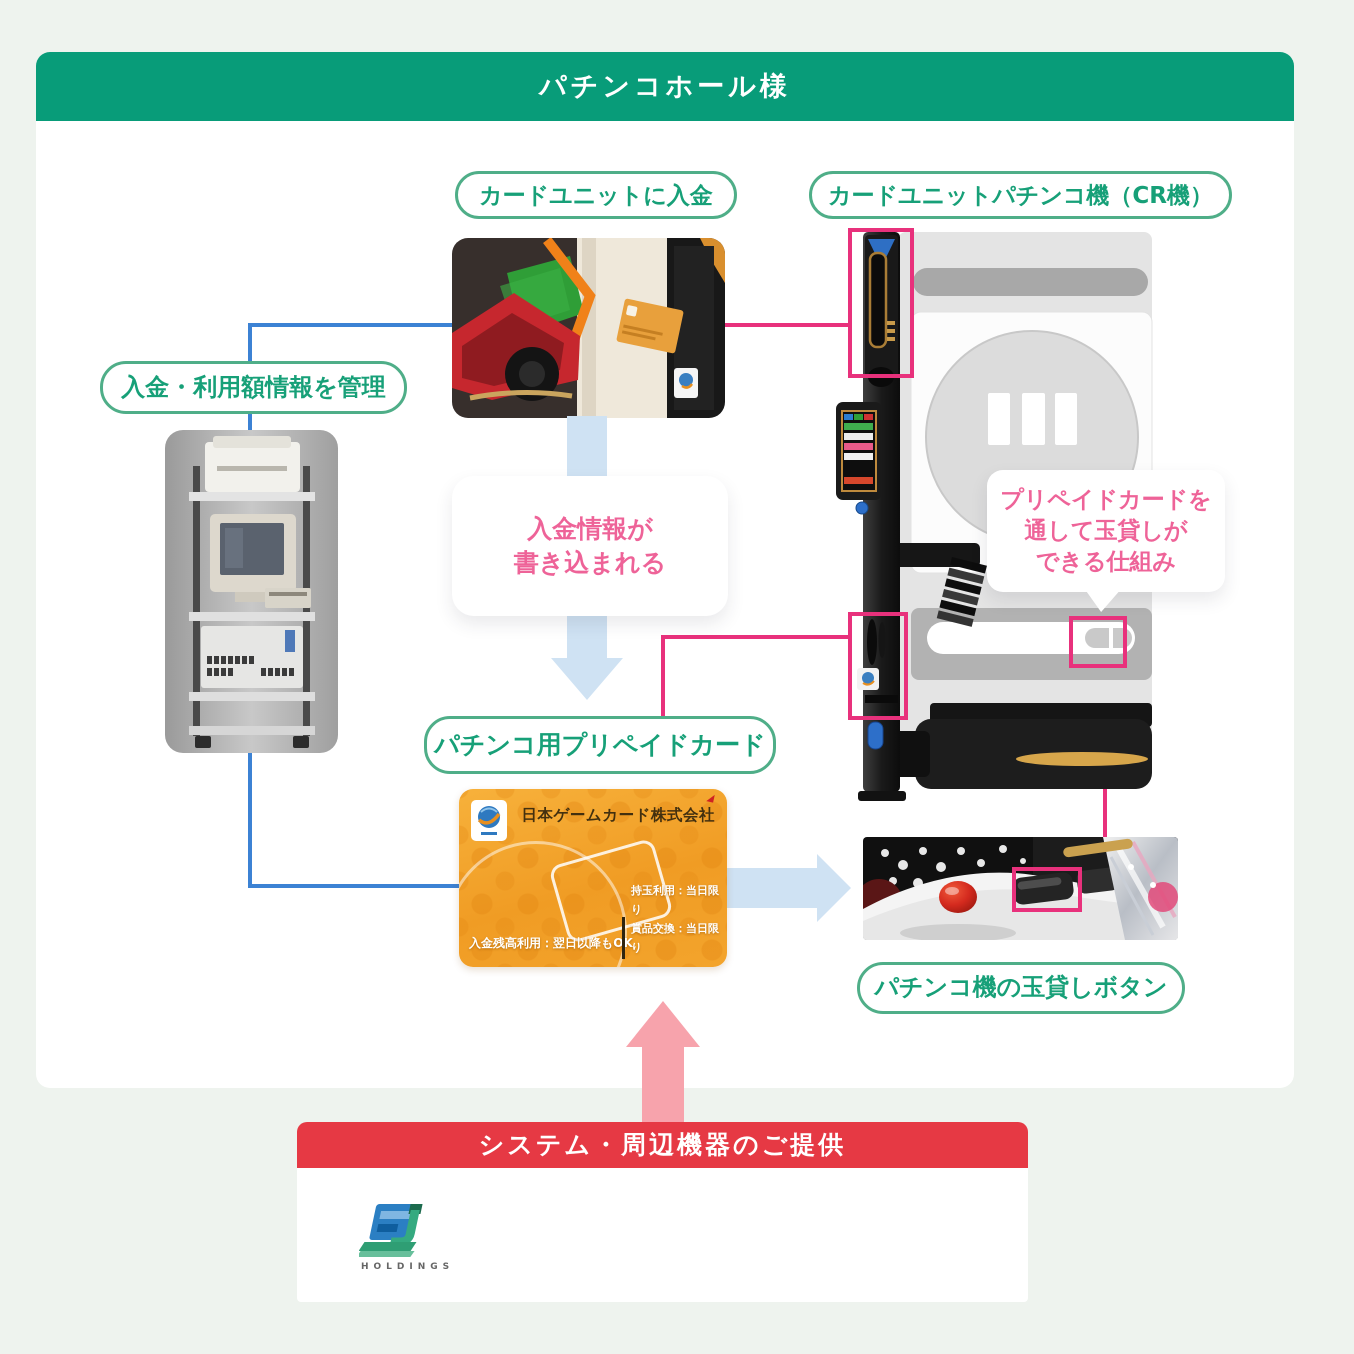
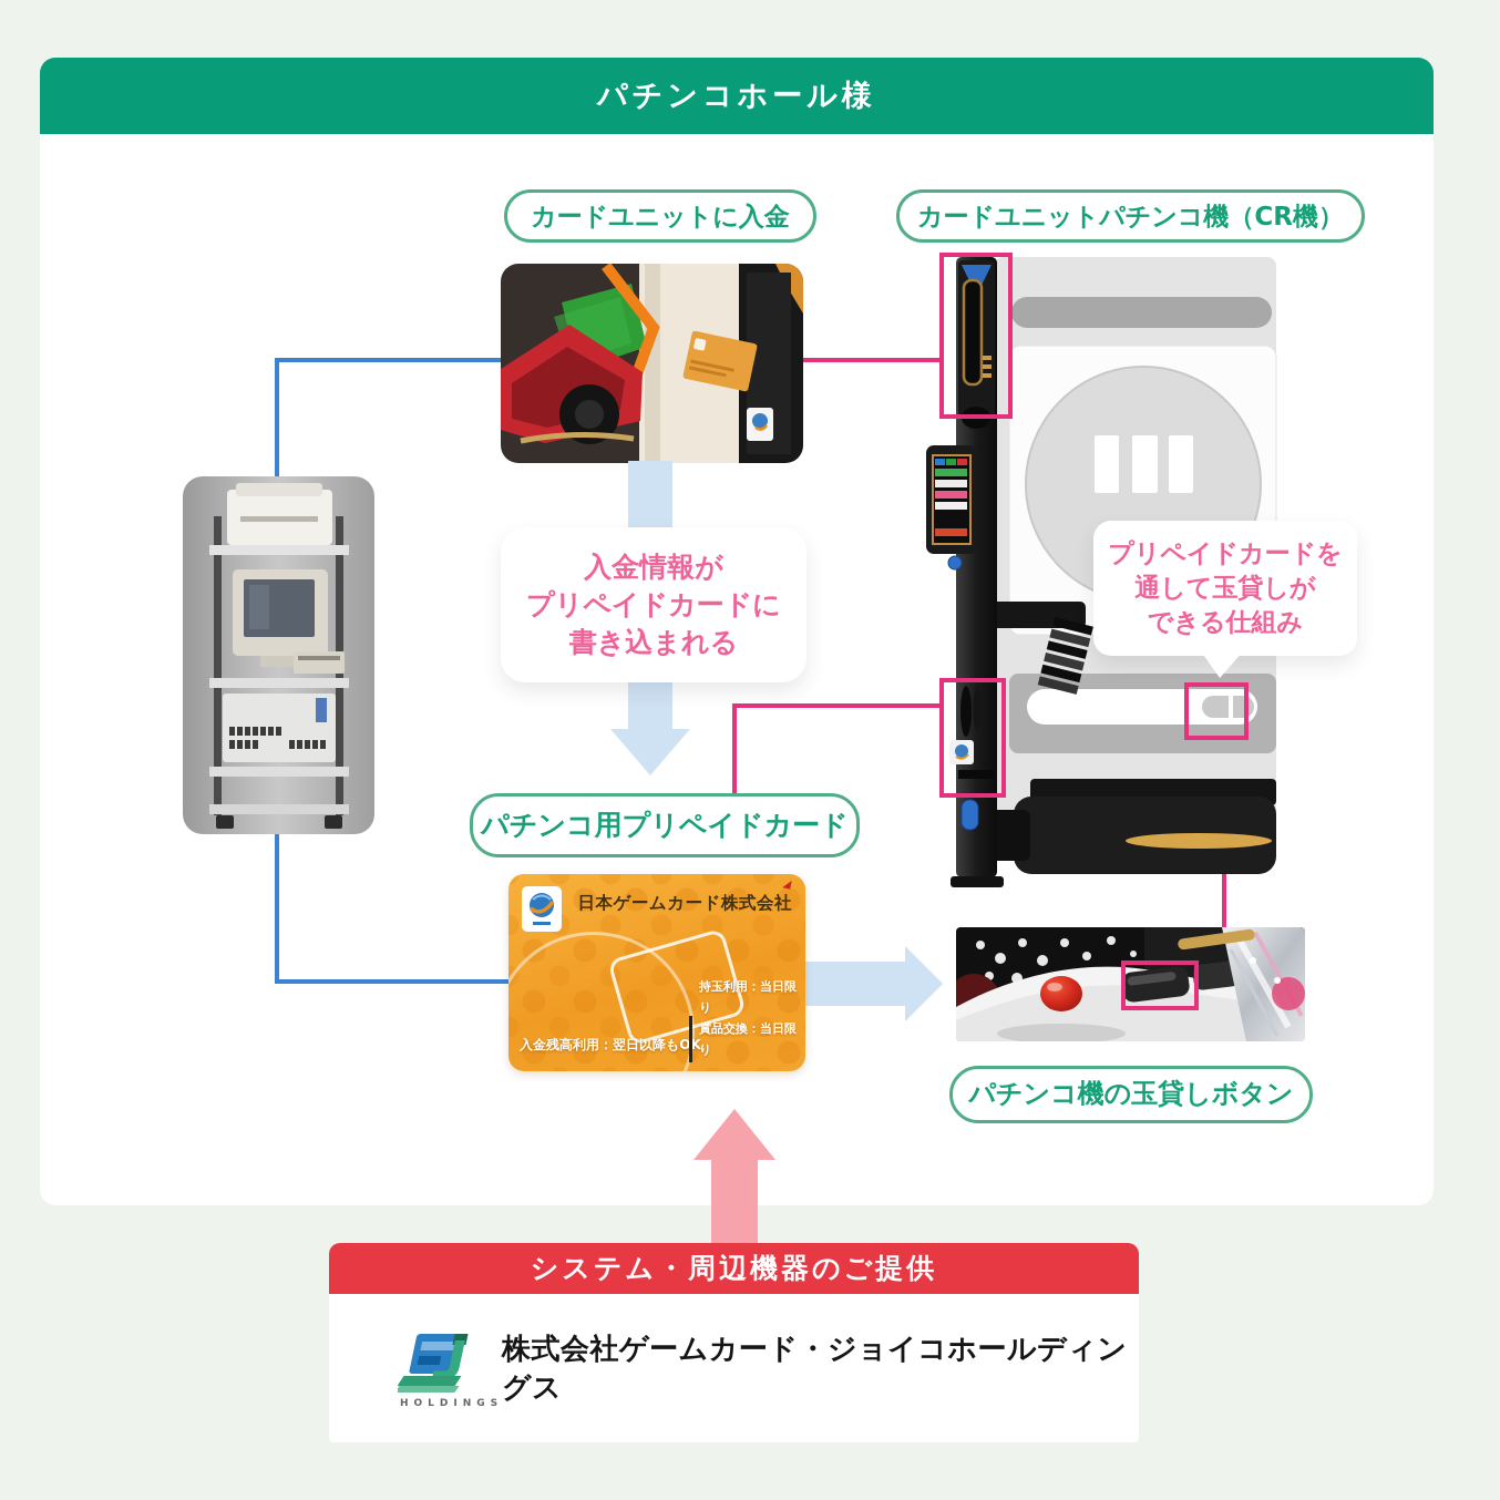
  入金情報が
+ プリペイドカードに
  書き込まれる
  プリペイドカードを
  通して玉貸しが
  できる仕組み
  パチンコホール様
  カードユニットに入金
  カードユニットパチンコ機（CR機）
- 入金・利用額情報を管理
  パチンコ用プリペイドカード
  パチンコ機の玉貸しボタン
  日本ゲームカード株式会社
  入金残高利用：翌日以降もOK
  持玉利用：当日限り
  賞品交換：当日限り
  システム・周辺機器のご提供
  HOLDINGS
+ 株式会社ゲームカード・ジョイコホールディングス
